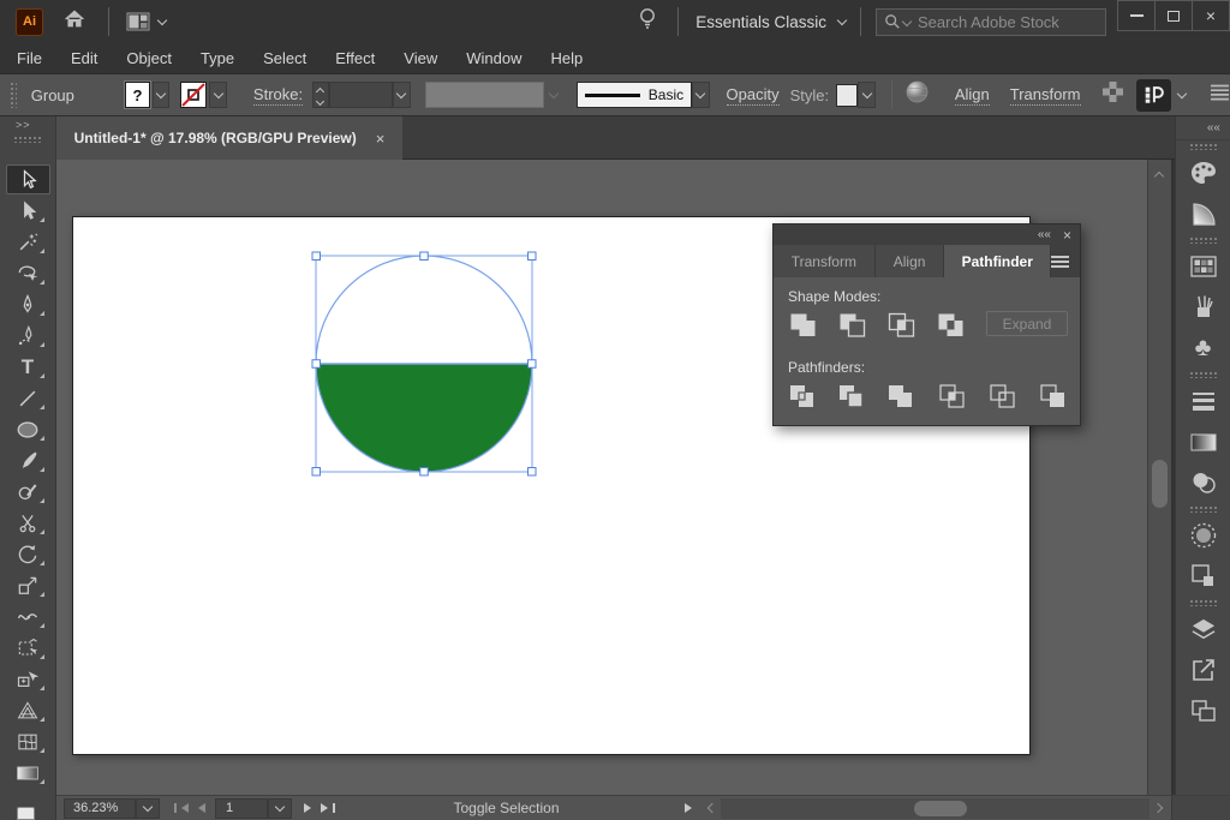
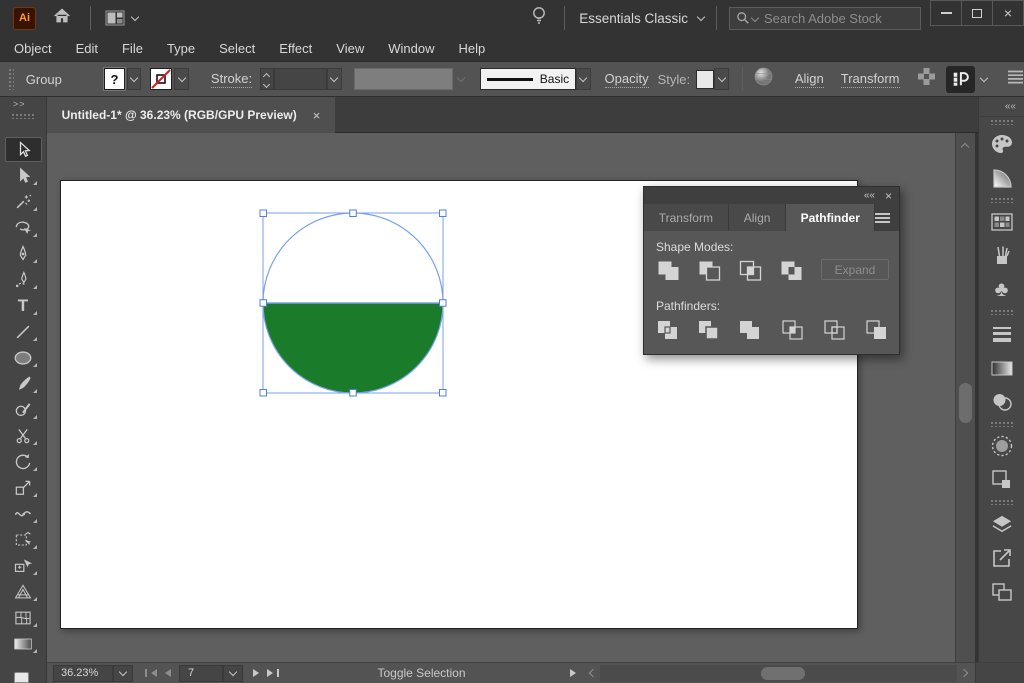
  Ai
  Essentials Classic
  Search Adobe Stock
  ×
- File
+ Object
  Edit
- Object
+ File
  Type
  Select
  Effect
  View
  Window
  Help
  Group
  ?
  Stroke:
  Basic
  Opacity
  Style:
  Align
  Transform
  >>
- Untitled-1* @ 17.98% (RGB/GPU Preview)
+ Untitled-1* @ 36.23% (RGB/GPU Preview)
  ×
  T
  ««
  ♣
  ««
  ×
  Transform
  Align
  Pathfinder
  Shape Modes:
  Expand
  Pathfinders:
  36.23%
- 1
+ 7
  Toggle Selection
